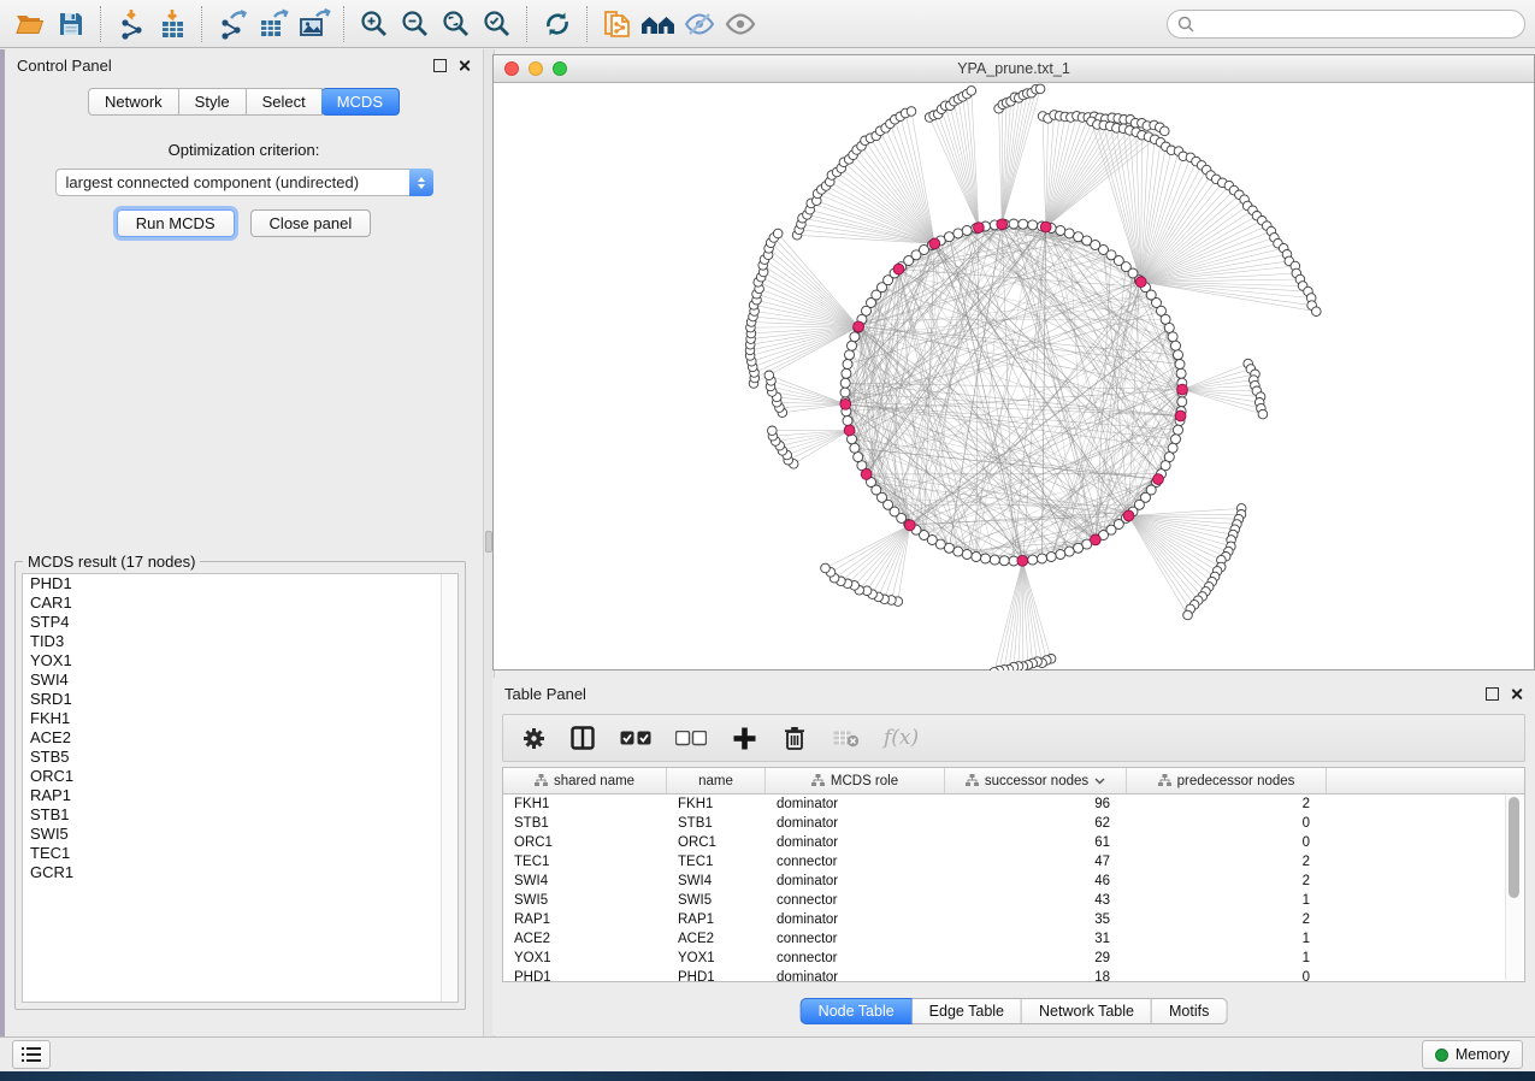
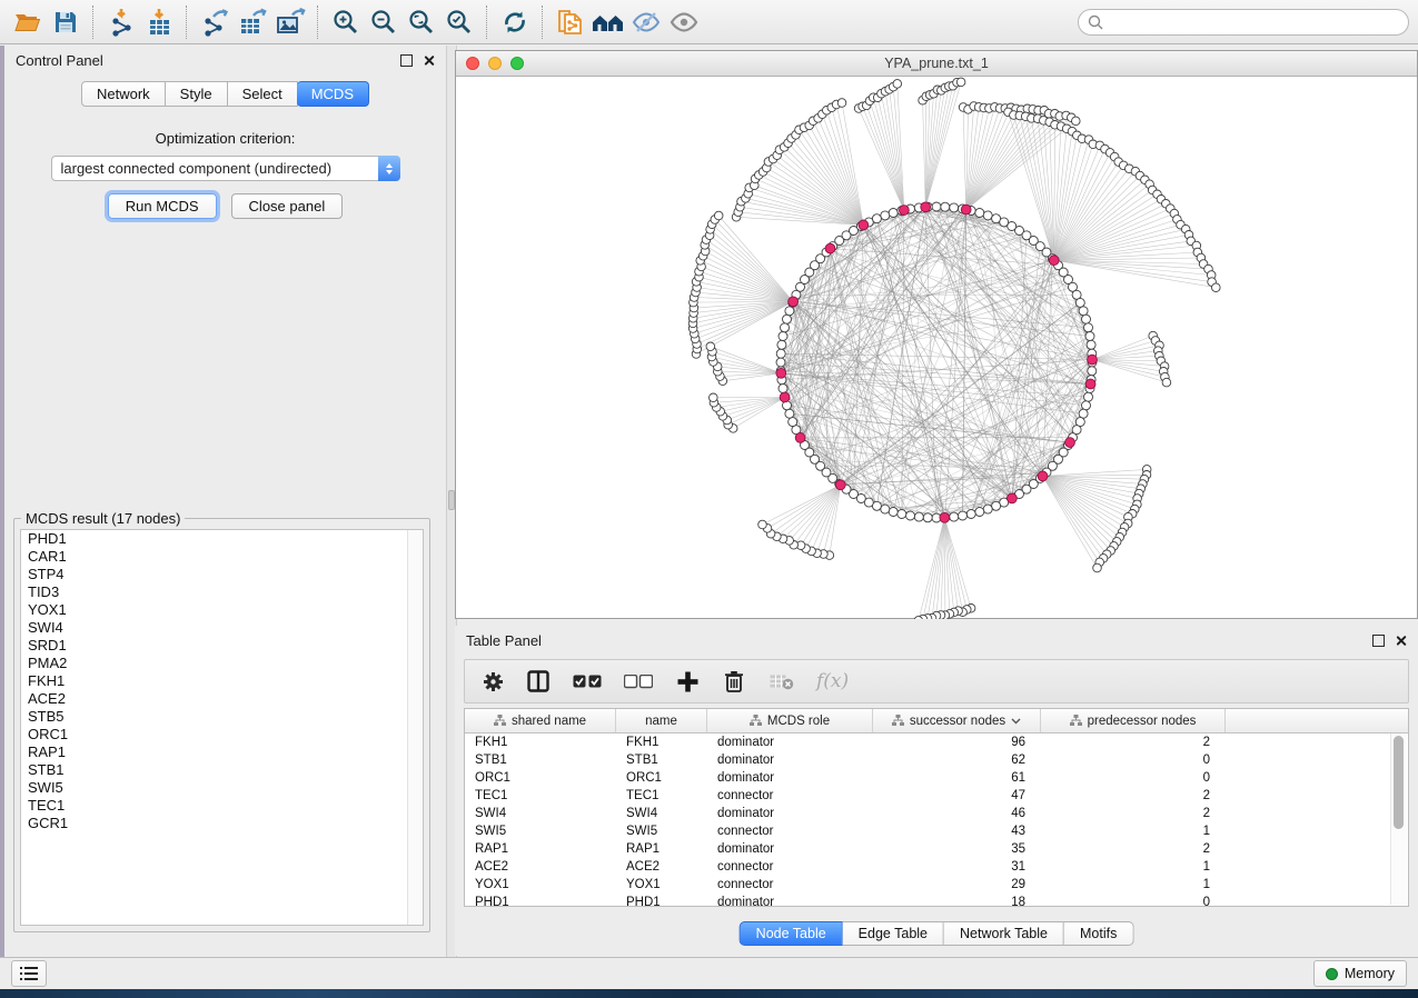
  Control Panel
  Network
  Style
  Select
  MCDS
  Optimization criterion:
  largest connected component (undirected)
  Run MCDS
  Close panel
  MCDS result (17 nodes)
  PHD1
  CAR1
  STP4
  TID3
  YOX1
  SWI4
  SRD1
+ PMA2
  FKH1
  ACE2
  STB5
  ORC1
  RAP1
  STB1
  SWI5
  TEC1
  GCR1
  YPA_prune.txt_1
  Table Panel
  f(x)
  shared name
  name
  MCDS role
  successor nodes
  predecessor nodes
  FKH1
  FKH1
  dominator
  96
  2
  STB1
  STB1
  dominator
  62
  0
  ORC1
  ORC1
  dominator
  61
  0
  TEC1
  TEC1
  connector
  47
  2
  SWI4
  SWI4
  dominator
  46
  2
  SWI5
  SWI5
  connector
  43
  1
  RAP1
  RAP1
  dominator
  35
  2
  ACE2
  ACE2
  connector
  31
  1
  YOX1
  YOX1
  connector
  29
  1
  PHD1
  PHD1
  dominator
  18
  0
  Node Table
  Edge Table
  Network Table
  Motifs
  Memory
